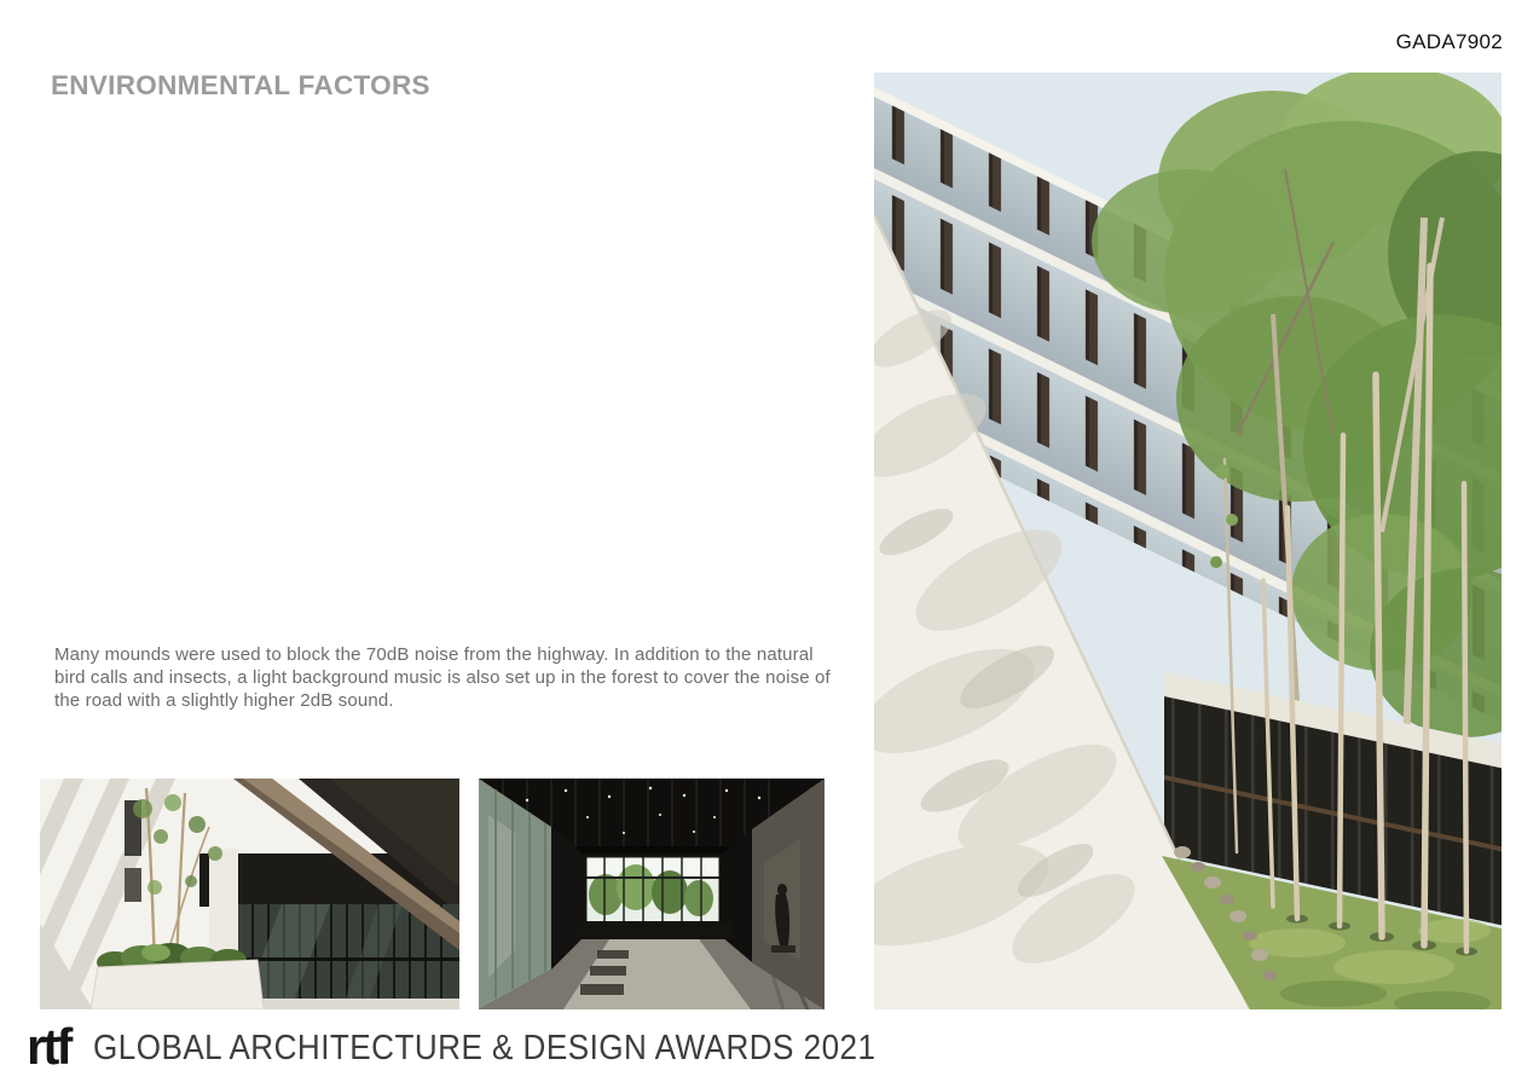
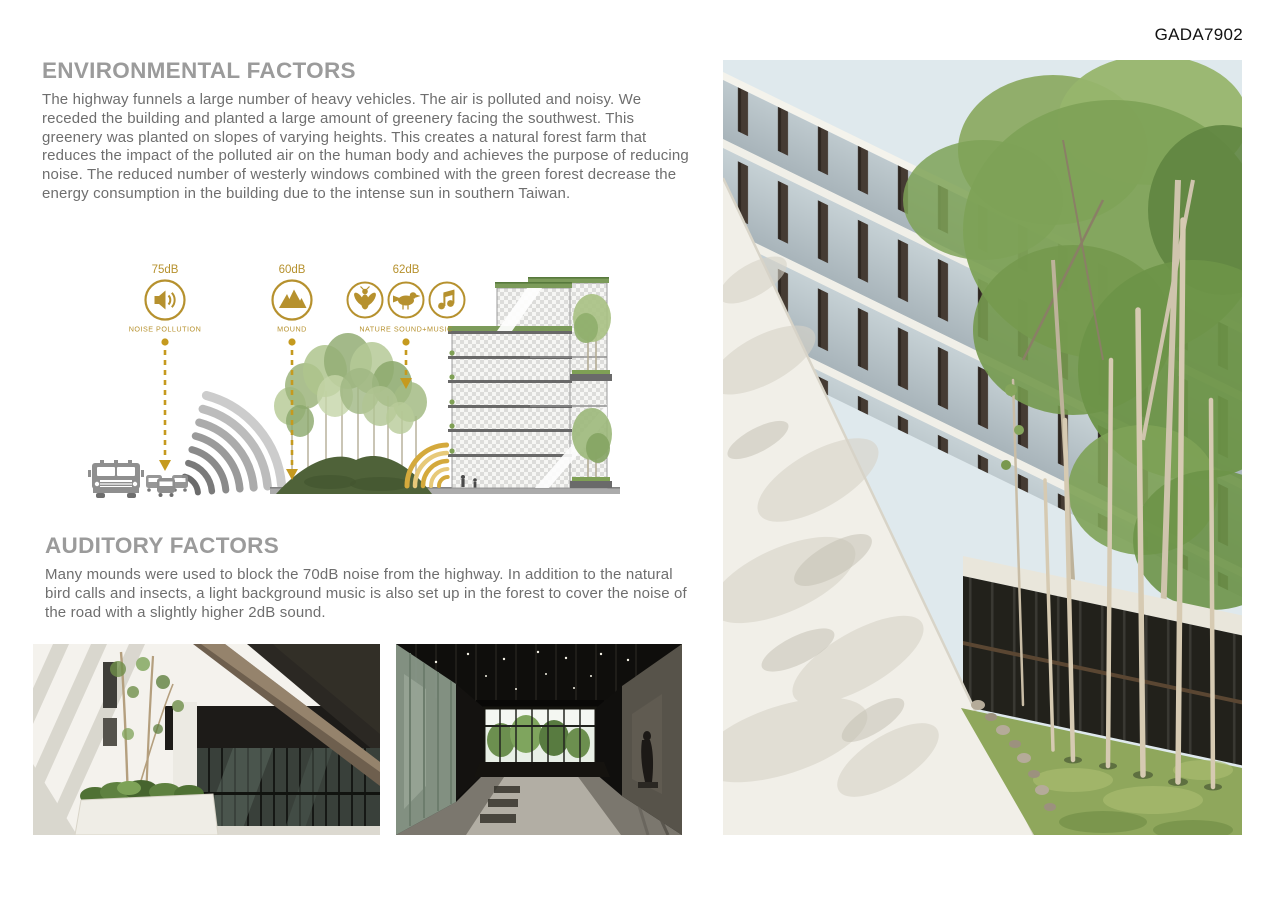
  GADA7902
  ENVIRONMENTAL FACTORS
+ The highway funnels a large number of heavy vehicles. The air is polluted and noisy. We receded the building and planted a large amount of greenery facing the southwest. This greenery was planted on slopes of varying heights. This creates a natural forest farm that reduces the impact of the polluted air on the human body and achieves the purpose of reducing noise. The reduced number of westerly windows combined with the green forest decrease the energy consumption in the building due to the intense sun in southern Taiwan.
+ 75dB
+ 60dB
+ 62dB
+ NOISE POLLUTION
+ MOUND
+ NATURE SOUND+MUSIC
+ AUDITORY FACTORS
  Many mounds were used to block the 70dB noise from the highway. In addition to the natural bird calls and insects, a light background music is also set up in the forest to cover the noise of the road with a slightly higher 2dB sound.
- rtf
- GLOBAL ARCHITECTURE & DESIGN AWARDS 2021
